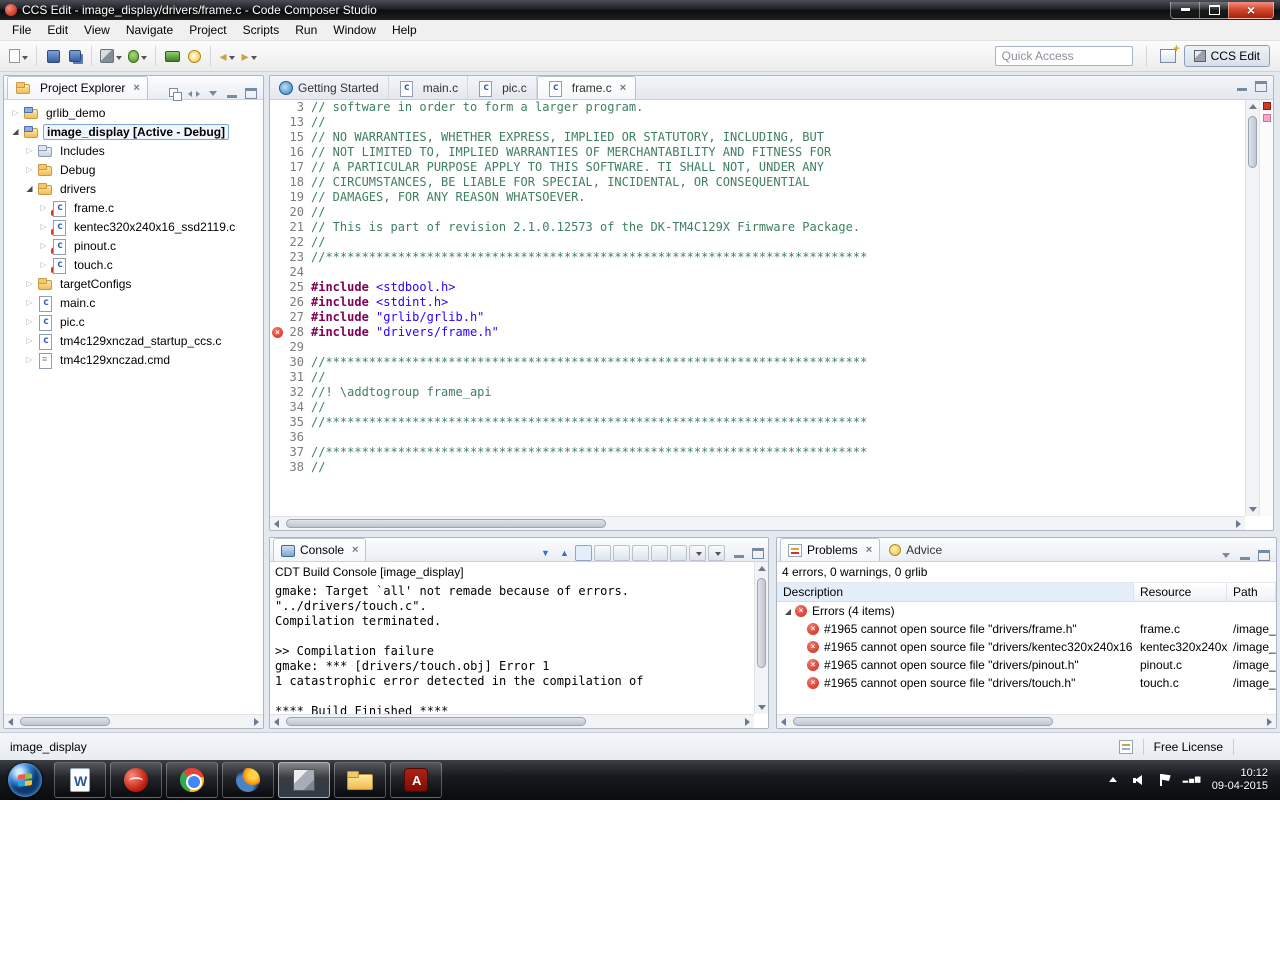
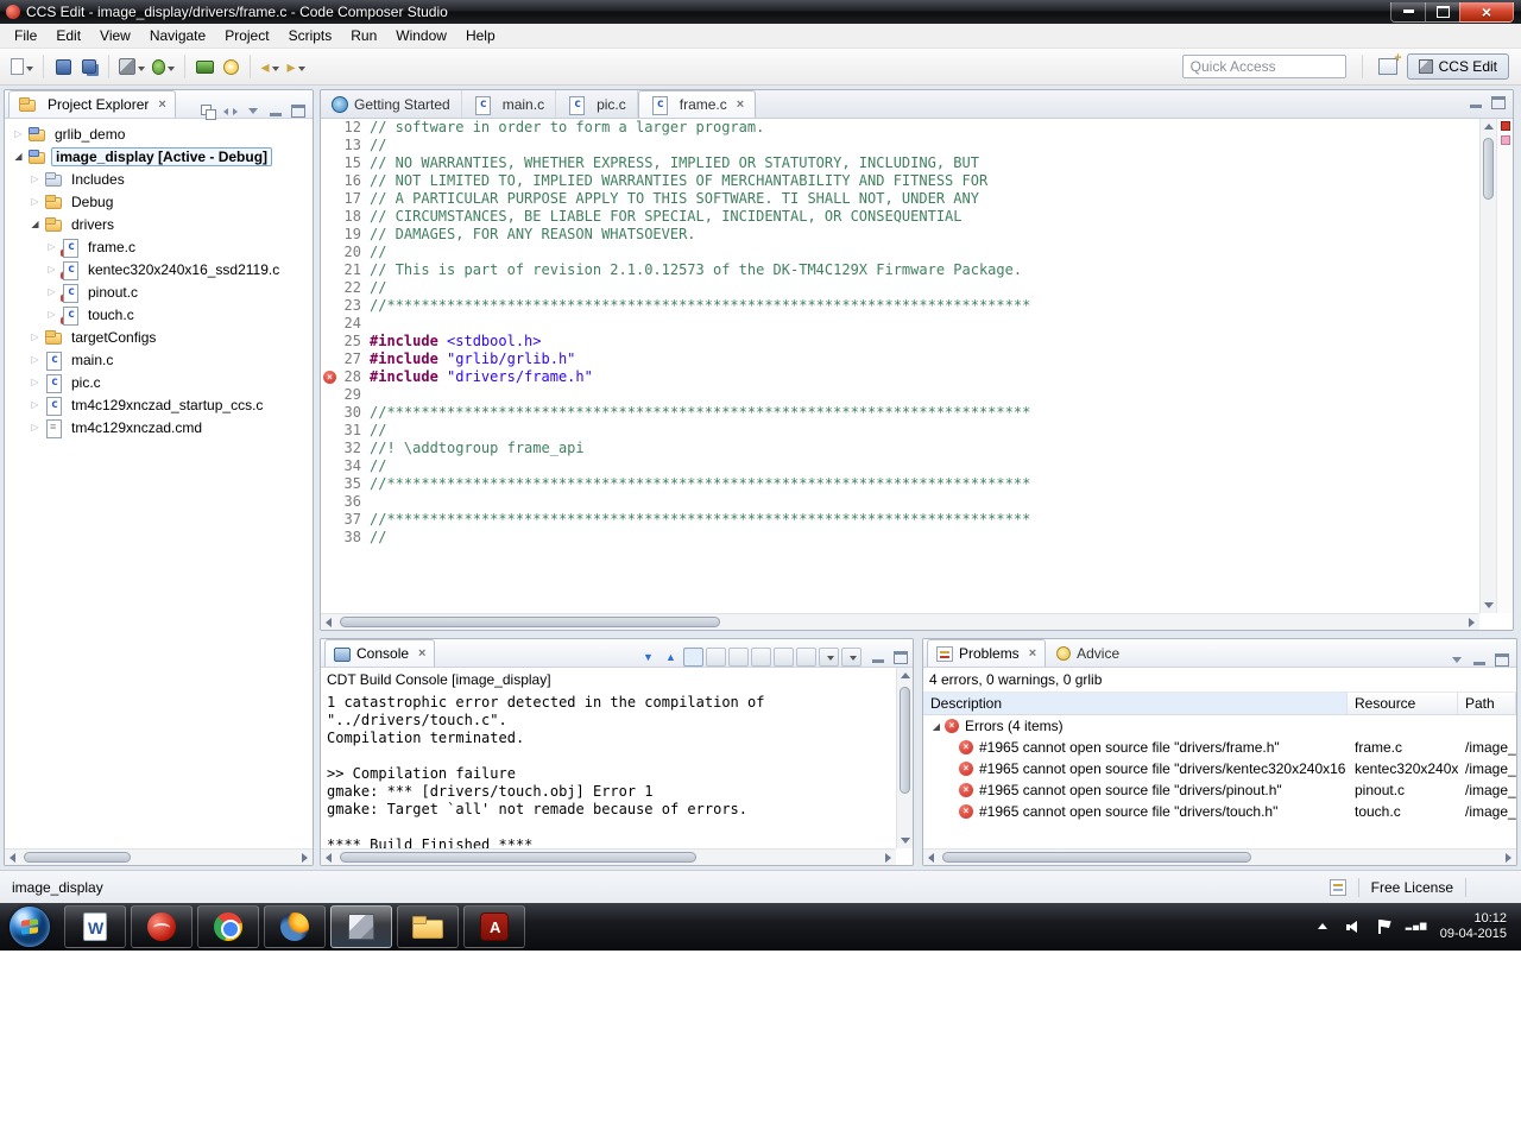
  CCS Edit - image_display/drivers/frame.c - Code Composer Studio
  File
  Edit
  View
  Navigate
  Project
  Scripts
  Run
  Window
  Help
  ◂
  ▸
  Quick Access
  CCS Edit
  Project Explorer
  ×
  ▷
  grlib_demo
  ◢
  image_display [Active - Debug]
  ▷
  Includes
  ▷
  Debug
  ◢
  drivers
  ▷
  frame.c
  ▷
  kentec320x240x16_ssd2119.c
  ▷
  pinout.c
  ▷
  touch.c
  ▷
  targetConfigs
  ▷
  main.c
  ▷
  pic.c
  ▷
  tm4c129xnczad_startup_ccs.c
  ▷
  tm4c129xnczad.cmd
  Getting Started
  main.c
  pic.c
  frame.c
  ×
- 3
+ 12
  // software in order to form a larger program.
  13
  //
  15
  // NO WARRANTIES, WHETHER EXPRESS, IMPLIED OR STATUTORY, INCLUDING, BUT
  16
  // NOT LIMITED TO, IMPLIED WARRANTIES OF MERCHANTABILITY AND FITNESS FOR
  17
  // A PARTICULAR PURPOSE APPLY TO THIS SOFTWARE. TI SHALL NOT, UNDER ANY
  18
  // CIRCUMSTANCES, BE LIABLE FOR SPECIAL, INCIDENTAL, OR CONSEQUENTIAL
  19
  // DAMAGES, FOR ANY REASON WHATSOEVER.
  20
  //
  21
  // This is part of revision 2.1.0.12573 of the DK-TM4C129X Firmware Package.
  22
  //
  23
  //***************************************************************************
  24
  25
  #include <stdbool.h>
- 26
- #include <stdint.h>
  27
  #include "grlib/grlib.h"
  ×
  28
  #include "drivers/frame.h"
  29
  30
  //***************************************************************************
  31
  //
  32
  //! \addtogroup frame_api
  34
  //
  35
  //***************************************************************************
  36
  37
  //***************************************************************************
  38
  //
  Console
  ×
  ▼
  ▲
  CDT Build Console [image_display]
- gmake: Target `all' not remade because of errors.
+ 1 catastrophic error detected in the compilation of
  "../drivers/touch.c".
  Compilation terminated.
  >> Compilation failure
  gmake: *** [drivers/touch.obj] Error 1
- 1 catastrophic error detected in the compilation of
+ gmake: Target `all' not remade because of errors.
  **** Build Finished ****
  Problems
  ×
  Advice
  4 errors, 0 warnings, 0 grlib
  Description
  Resource
  Path
  ◢
  ×
  Errors (4 items)
  ×
  #1965 cannot open source file "drivers/frame.h"
  frame.c
  /image_
  ×
  #1965 cannot open source file "drivers/kentec320x240x16
  /image_
  ×
  #1965 cannot open source file "drivers/pinout.h"
  pinout.c
  /image_
  ×
  #1965 cannot open source file "drivers/touch.h"
  touch.c
  /image_
  image_display
  Free License
  10:12
  09-04-2015
